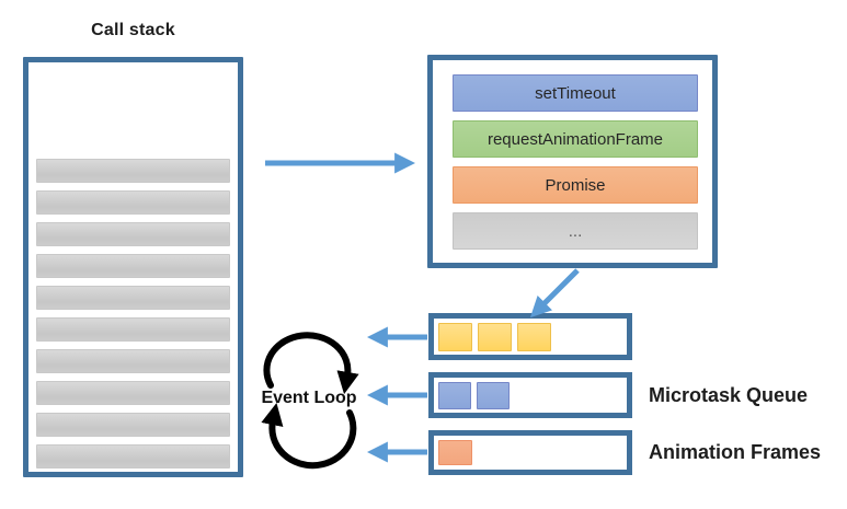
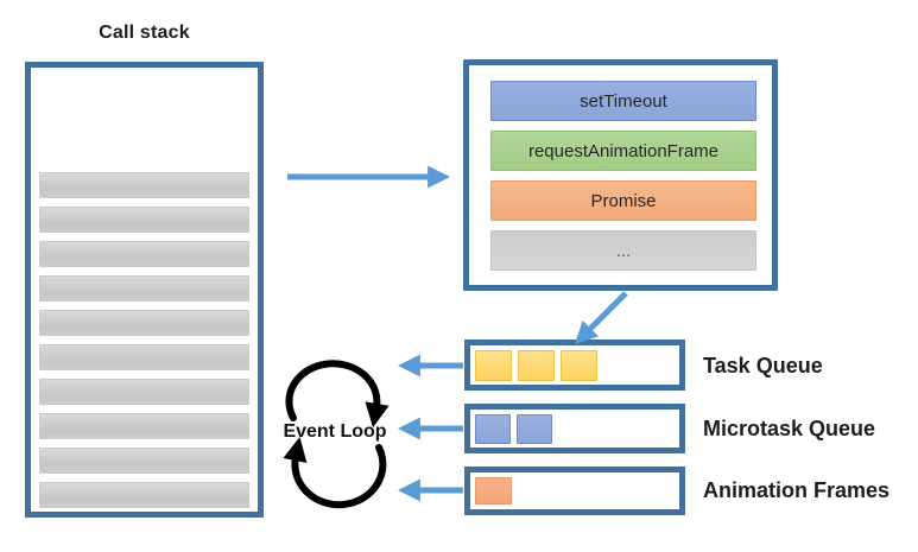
  Call stack
  setTimeout
  requestAnimationFrame
  Promise
  ...
+ Task Queue
  Microtask Queue
  Animation Frames
  Event Loop
